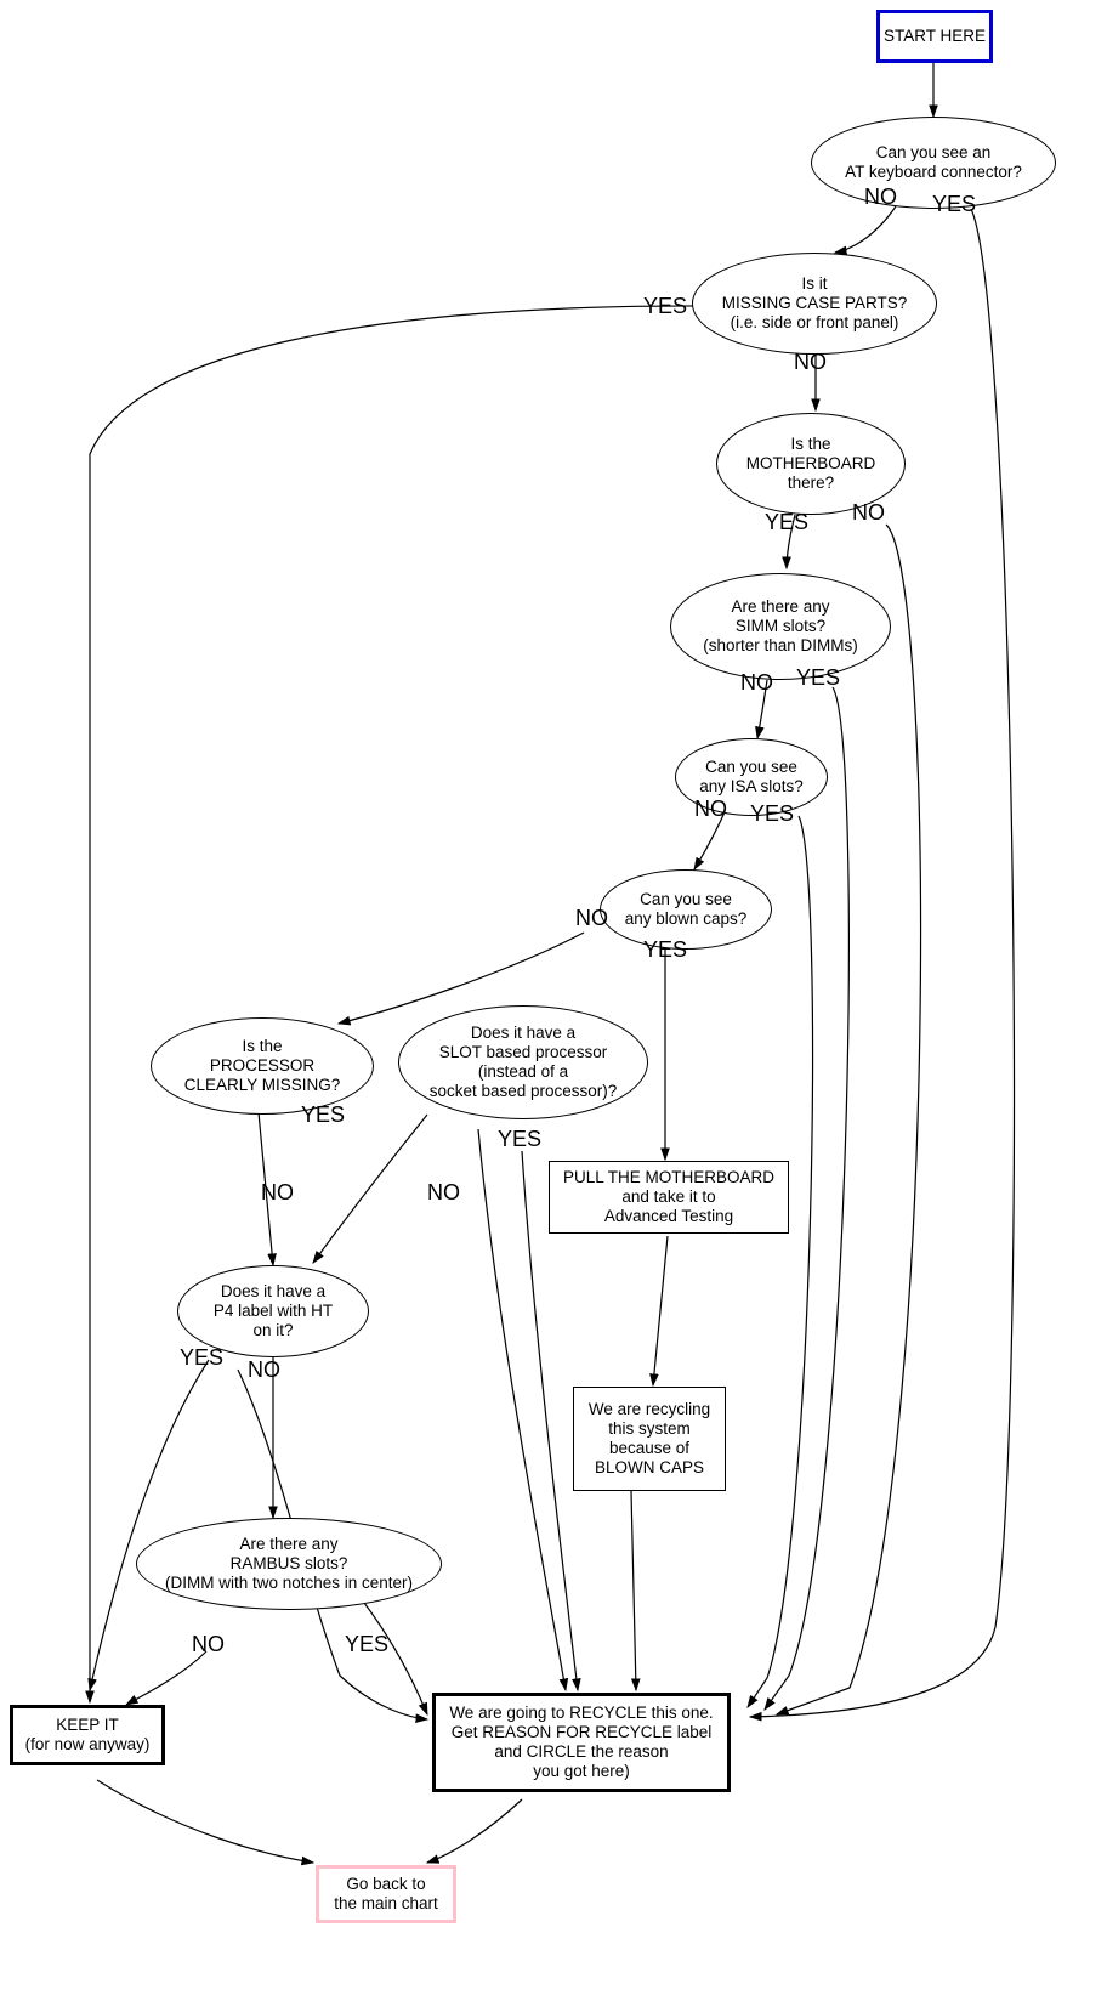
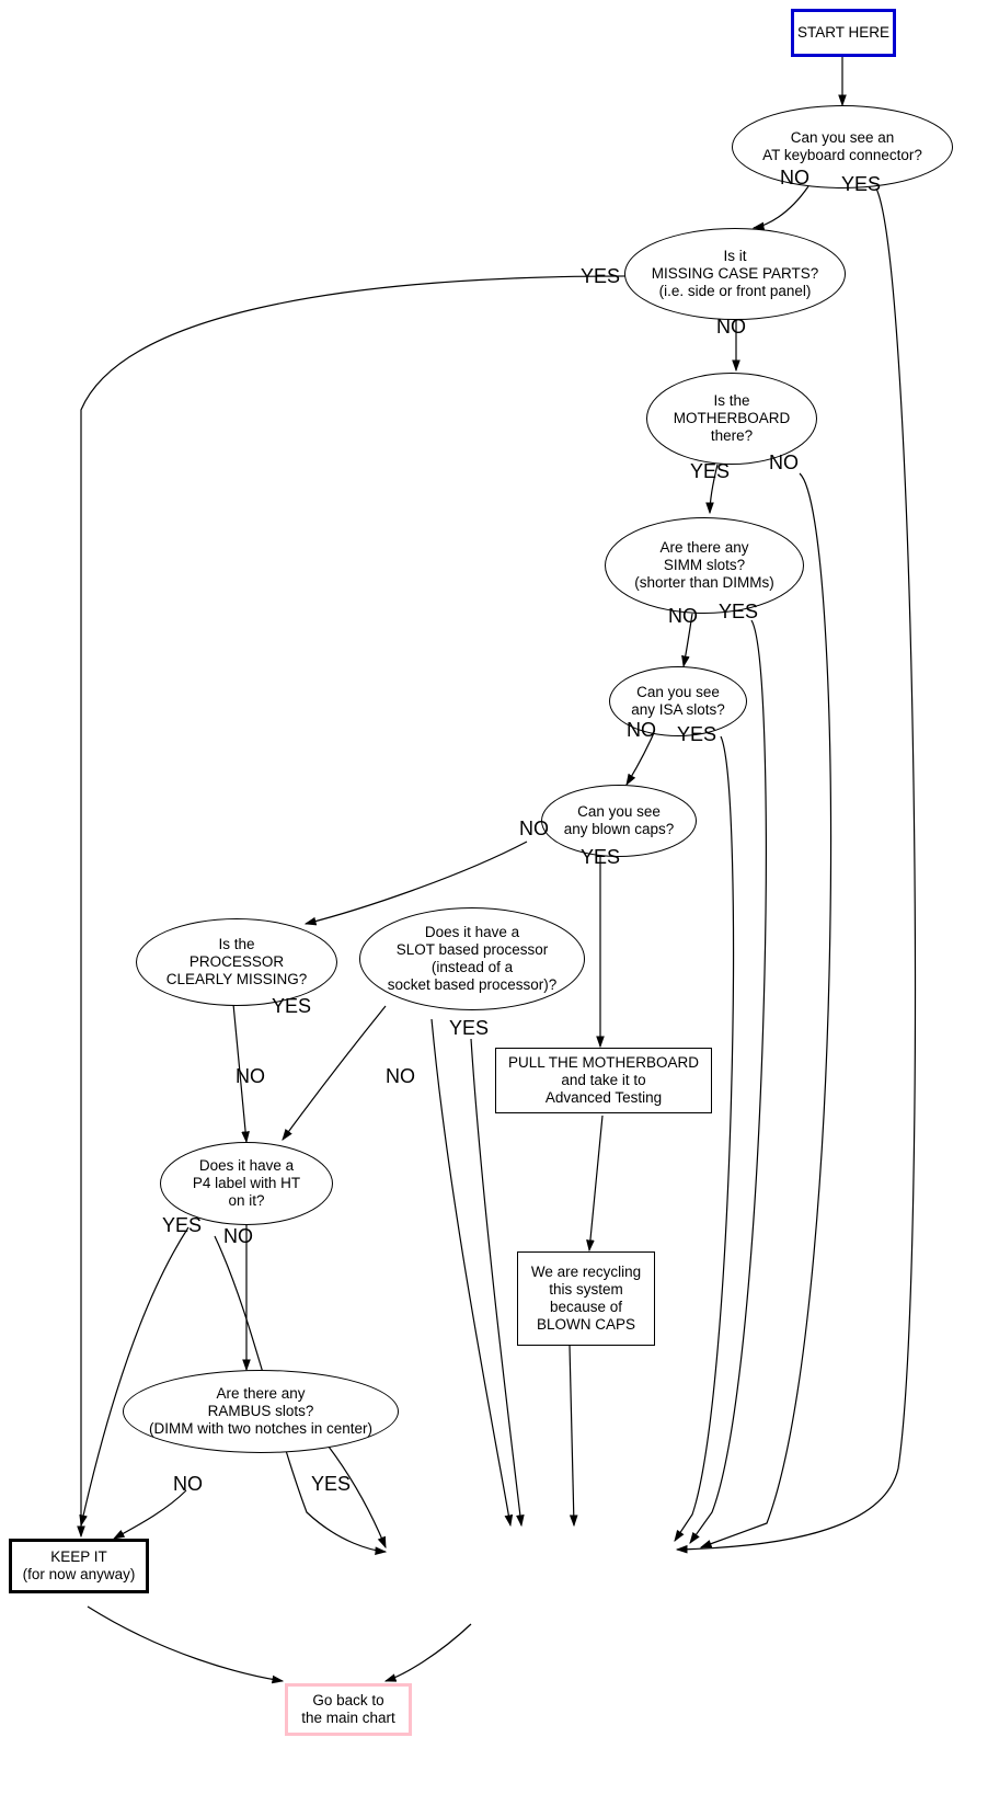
  START HERE
  Can you see an
  AT keyboard connector?
  Is it
  MISSING CASE PARTS?
  (i.e. side or front panel)
  Is the
  MOTHERBOARD
  there?
  Are there any
  SIMM slots?
  (shorter than DIMMs)
  Can you see
  any ISA slots?
  Can you see
  any blown caps?
  Is the
  PROCESSOR
  CLEARLY MISSING?
  Does it have a
  SLOT based processor
  (instead of a
  socket based processor)?
  Does it have a
  P4 label with HT
  on it?
  Are there any
  RAMBUS slots?
  (DIMM with two notches in center)
  PULL THE MOTHERBOARD
  and take it to
  Advanced Testing
  We are recycling
  this system
  because of
  BLOWN CAPS
- We are going to RECYCLE this one.
- Get REASON FOR RECYCLE label
- and CIRCLE the reason
- you got here)
  KEEP IT
  (for now anyway)
  Go back to
  the main chart
  NO
  YES
  YES
  NO
  YES
  NO
  NO
  YES
  NO
  YES
  NO
  YES
  YES
  NO
  YES
  NO
  YES
  NO
  YES
  NO
